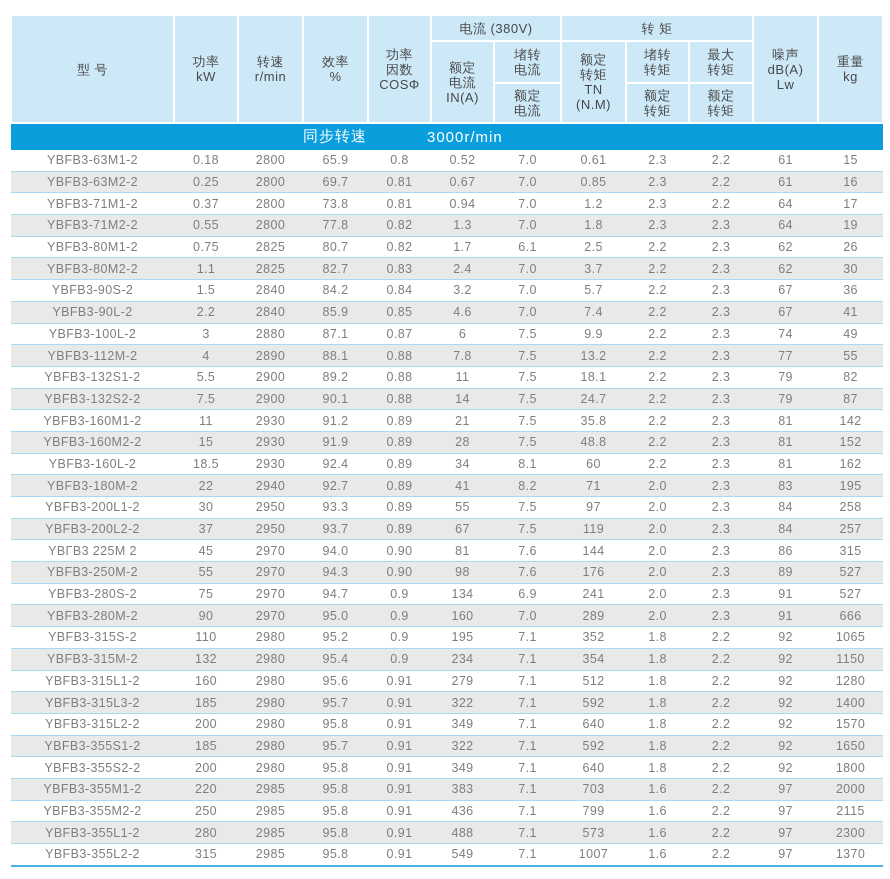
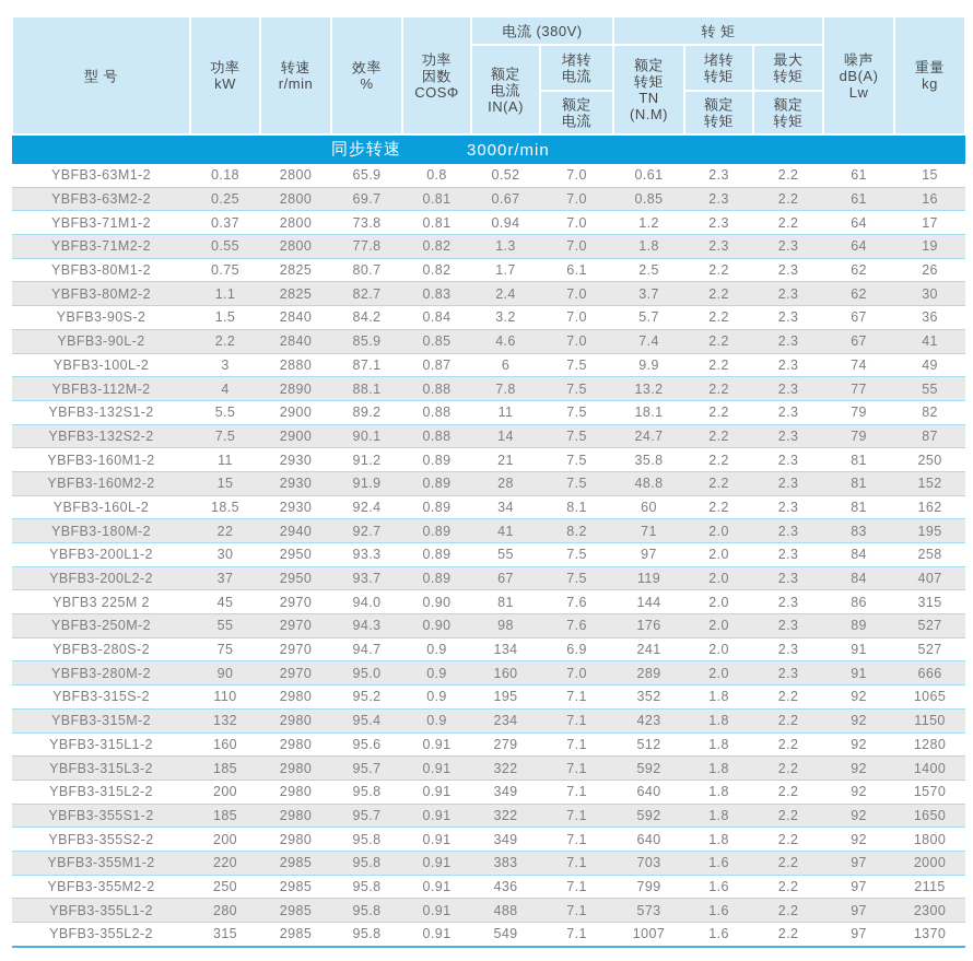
  型 号	功率 kW	转速 r/min	效率 %	功率 因数 COSΦ	电流 (380V)	转 矩	噪声 dB(A) Lw	重量 kg
  额定 电流 IN(A)	堵转 电流	额定 转矩 TN (N.M)	堵转 转矩	最大 转矩
  额定 电流	额定 转矩	额定 转矩
  同步转速 3000r/min
  YBFB3-63M1-2	0.18	2800	65.9	0.8	0.52	7.0	0.61	2.3	2.2	61	15
  YBFB3-63M2-2	0.25	2800	69.7	0.81	0.67	7.0	0.85	2.3	2.2	61	16
  YBFB3-71M1-2	0.37	2800	73.8	0.81	0.94	7.0	1.2	2.3	2.2	64	17
  YBFB3-71M2-2	0.55	2800	77.8	0.82	1.3	7.0	1.8	2.3	2.3	64	19
  YBFB3-80M1-2	0.75	2825	80.7	0.82	1.7	6.1	2.5	2.2	2.3	62	26
  YBFB3-80M2-2	1.1	2825	82.7	0.83	2.4	7.0	3.7	2.2	2.3	62	30
  YBFB3-90S-2	1.5	2840	84.2	0.84	3.2	7.0	5.7	2.2	2.3	67	36
  YBFB3-90L-2	2.2	2840	85.9	0.85	4.6	7.0	7.4	2.2	2.3	67	41
  YBFB3-100L-2	3	2880	87.1	0.87	6	7.5	9.9	2.2	2.3	74	49
  YBFB3-112M-2	4	2890	88.1	0.88	7.8	7.5	13.2	2.2	2.3	77	55
  YBFB3-132S1-2	5.5	2900	89.2	0.88	11	7.5	18.1	2.2	2.3	79	82
  YBFB3-132S2-2	7.5	2900	90.1	0.88	14	7.5	24.7	2.2	2.3	79	87
- YBFB3-160M1-2	11	2930	91.2	0.89	21	7.5	35.8	2.2	2.3	81	142
+ YBFB3-160M1-2	11	2930	91.2	0.89	21	7.5	35.8	2.2	2.3	81	250
  YBFB3-160M2-2	15	2930	91.9	0.89	28	7.5	48.8	2.2	2.3	81	152
  YBFB3-160L-2	18.5	2930	92.4	0.89	34	8.1	60	2.2	2.3	81	162
  YBFB3-180M-2	22	2940	92.7	0.89	41	8.2	71	2.0	2.3	83	195
  YBFB3-200L1-2	30	2950	93.3	0.89	55	7.5	97	2.0	2.3	84	258
- YBFB3-200L2-2	37	2950	93.7	0.89	67	7.5	119	2.0	2.3	84	257
+ YBFB3-200L2-2	37	2950	93.7	0.89	67	7.5	119	2.0	2.3	84	407
  YBΓB3 225M 2	45	2970	94.0	0.90	81	7.6	144	2.0	2.3	86	315
  YBFB3-250M-2	55	2970	94.3	0.90	98	7.6	176	2.0	2.3	89	527
  YBFB3-280S-2	75	2970	94.7	0.9	134	6.9	241	2.0	2.3	91	527
  YBFB3-280M-2	90	2970	95.0	0.9	160	7.0	289	2.0	2.3	91	666
  YBFB3-315S-2	110	2980	95.2	0.9	195	7.1	352	1.8	2.2	92	1065
- YBFB3-315M-2	132	2980	95.4	0.9	234	7.1	354	1.8	2.2	92	1150
+ YBFB3-315M-2	132	2980	95.4	0.9	234	7.1	423	1.8	2.2	92	1150
  YBFB3-315L1-2	160	2980	95.6	0.91	279	7.1	512	1.8	2.2	92	1280
  YBFB3-315L3-2	185	2980	95.7	0.91	322	7.1	592	1.8	2.2	92	1400
  YBFB3-315L2-2	200	2980	95.8	0.91	349	7.1	640	1.8	2.2	92	1570
  YBFB3-355S1-2	185	2980	95.7	0.91	322	7.1	592	1.8	2.2	92	1650
  YBFB3-355S2-2	200	2980	95.8	0.91	349	7.1	640	1.8	2.2	92	1800
  YBFB3-355M1-2	220	2985	95.8	0.91	383	7.1	703	1.6	2.2	97	2000
  YBFB3-355M2-2	250	2985	95.8	0.91	436	7.1	799	1.6	2.2	97	2115
  YBFB3-355L1-2	280	2985	95.8	0.91	488	7.1	573	1.6	2.2	97	2300
  YBFB3-355L2-2	315	2985	95.8	0.91	549	7.1	1007	1.6	2.2	97	1370
